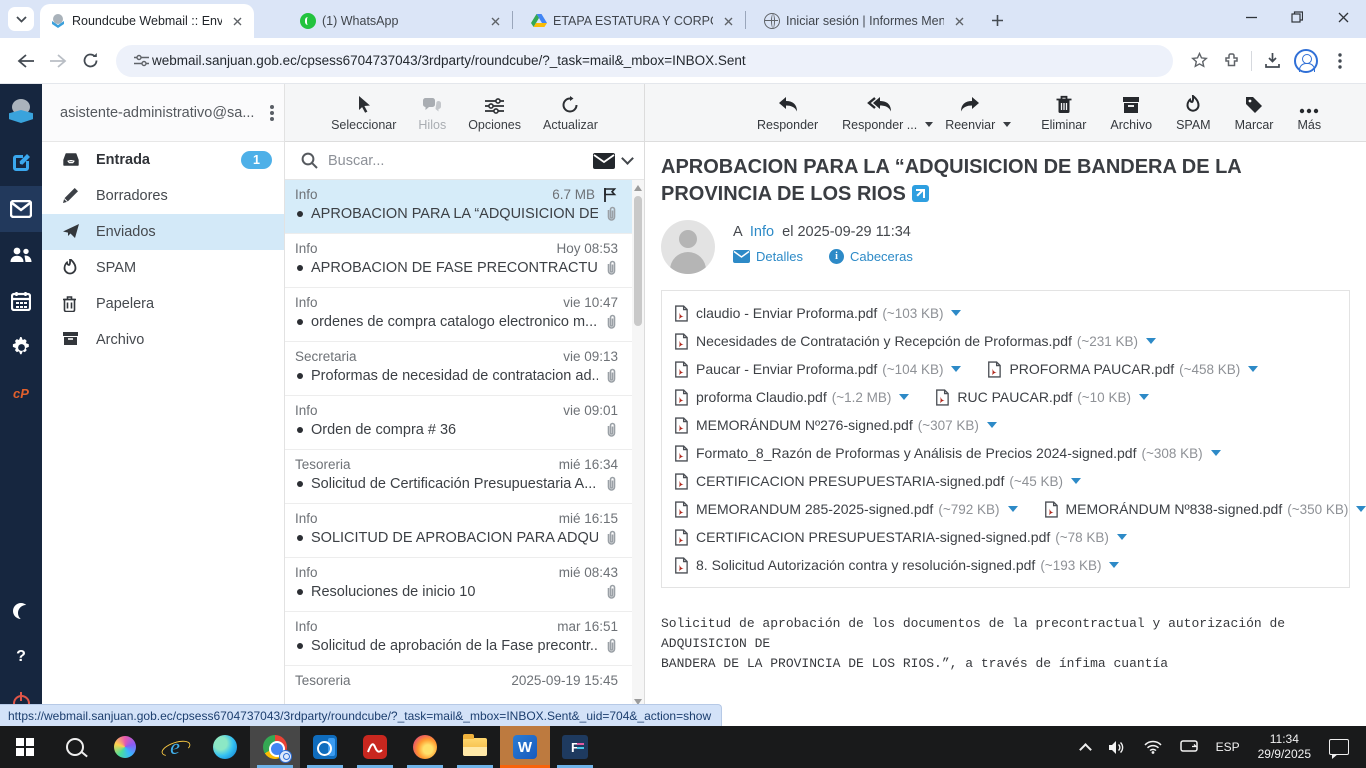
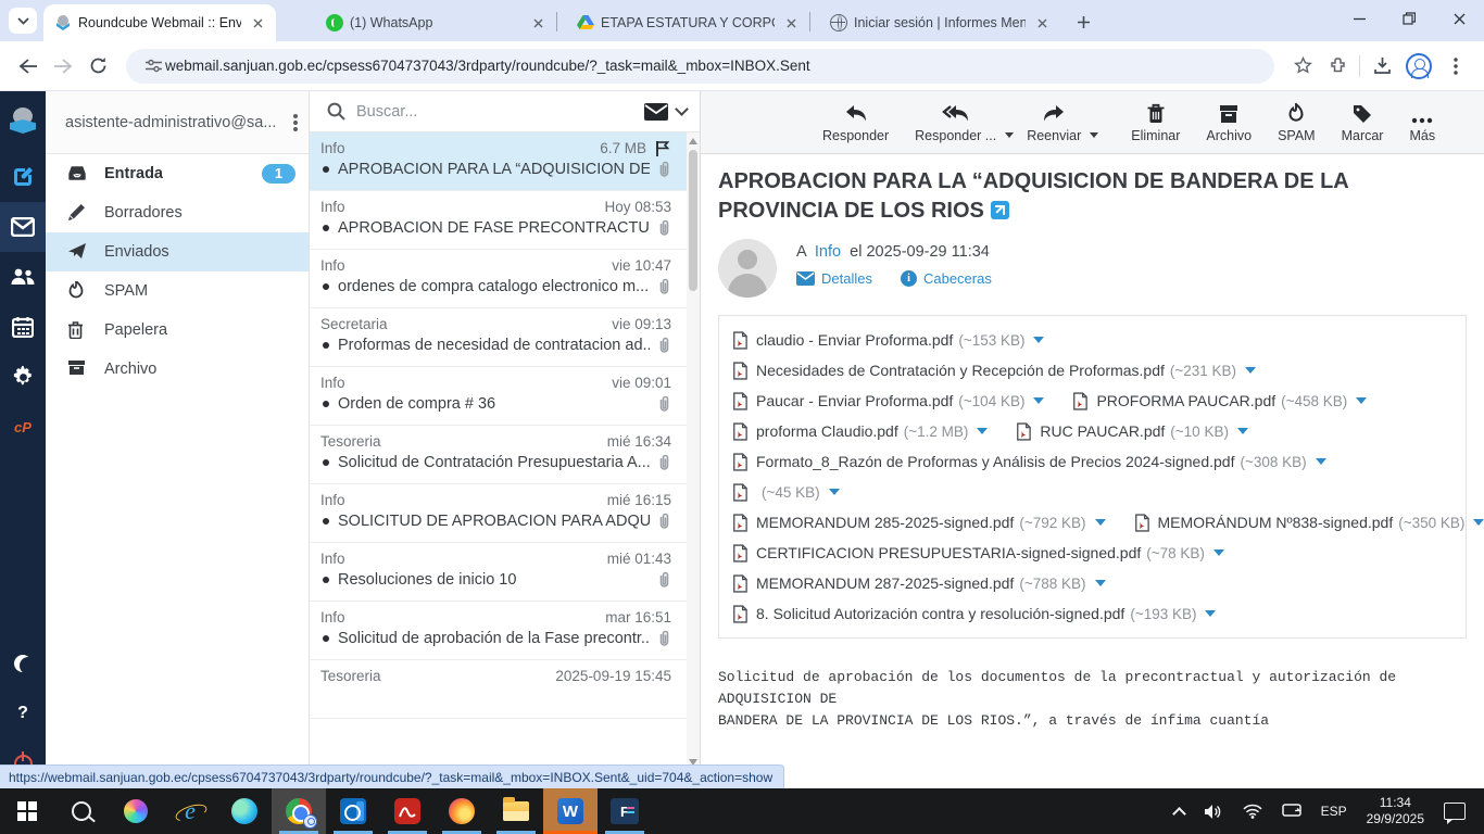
  Roundcube Webmail :: Env
  (1) WhatsApp
  ETAPA ESTATURA Y CORP
  Iniciar sesión | Informes Men
  webmail.sanjuan.gob.ec/cpsess6704737043/3rdparty/roundcube/?_task=mail&_mbox=INBOX.Sent
  cP
  ?
  asistente-administrativo@sa...
  Entrada
  1
  Borradores
  Enviados
  SPAM
  Papelera
  Archivo
- Seleccionar
- Hilos
- Opciones
- Actualizar
  Buscar...
  Info
  6.7 MB
  APROBACION PARA LA “ADQUISICION DE
  Info
  Hoy 08:53
  APROBACION DE FASE PRECONTRACTU
  Info
  vie 10:47
  ordenes de compra catalogo electronico m...
  Secretaria
  vie 09:13
  Proformas de necesidad de contratacion ad..
  Info
  vie 09:01
  Orden de compra # 36
  Tesoreria
  mié 16:34
- Solicitud de Certificación Presupuestaria A...
+ Solicitud de Contratación Presupuestaria A...
  Info
  mié 16:15
  SOLICITUD DE APROBACION PARA ADQU
  Info
- mié 08:43
+ mié 01:43
  Resoluciones de inicio 10
  Info
  mar 16:51
  Solicitud de aprobación de la Fase precontr..
  Tesoreria
  2025-09-19 15:45
  Responder
  Responder ...
  Reenviar
  Eliminar
  Archivo
  SPAM
  Marcar
  Más
  APROBACION PARA LA “ADQUISICION DE BANDERA DE LA PROVINCIA DE LOS RIOS
  A Info el 2025-09-29 11:34
  Detalles
  i
  Cabeceras
  claudio - Enviar Proforma.pdf
- (~103 KB)
+ (~153 KB)
  Necesidades de Contratación y Recepción de Proformas.pdf
  (~231 KB)
  Paucar - Enviar Proforma.pdf
  (~104 KB)
  PROFORMA PAUCAR.pdf
  (~458 KB)
  proforma Claudio.pdf
  (~1.2 MB)
  RUC PAUCAR.pdf
  (~10 KB)
- MEMORÁNDUM Nº276-signed.pdf
- (~307 KB)
  Formato_8_Razón de Proformas y Análisis de Precios 2024-signed.pdf
  (~308 KB)
- CERTIFICACION PRESUPUESTARIA-signed.pdf
  (~45 KB)
  MEMORANDUM 285-2025-signed.pdf
  (~792 KB)
  MEMORÁNDUM Nº838-signed.pdf
  (~350 KB)
  CERTIFICACION PRESUPUESTARIA-signed-signed.pdf
  (~78 KB)
+ MEMORANDUM 287-2025-signed.pdf
+ (~788 KB)
  8. Solicitud Autorización contra y resolución-signed.pdf
  (~193 KB)
  Solicitud de aprobación de los documentos de la precontractual y autorización de ADQUISICION DE
  BANDERA DE LA PROVINCIA DE LOS RIOS.”, a través de ínfima cuantía
  https://webmail.sanjuan.gob.ec/cpsess6704737043/3rdparty/roundcube/?_task=mail&_mbox=INBOX.Sent&_uid=704&_action=show
  e
  W
  F
  ESP
  11:34
  29/9/2025
